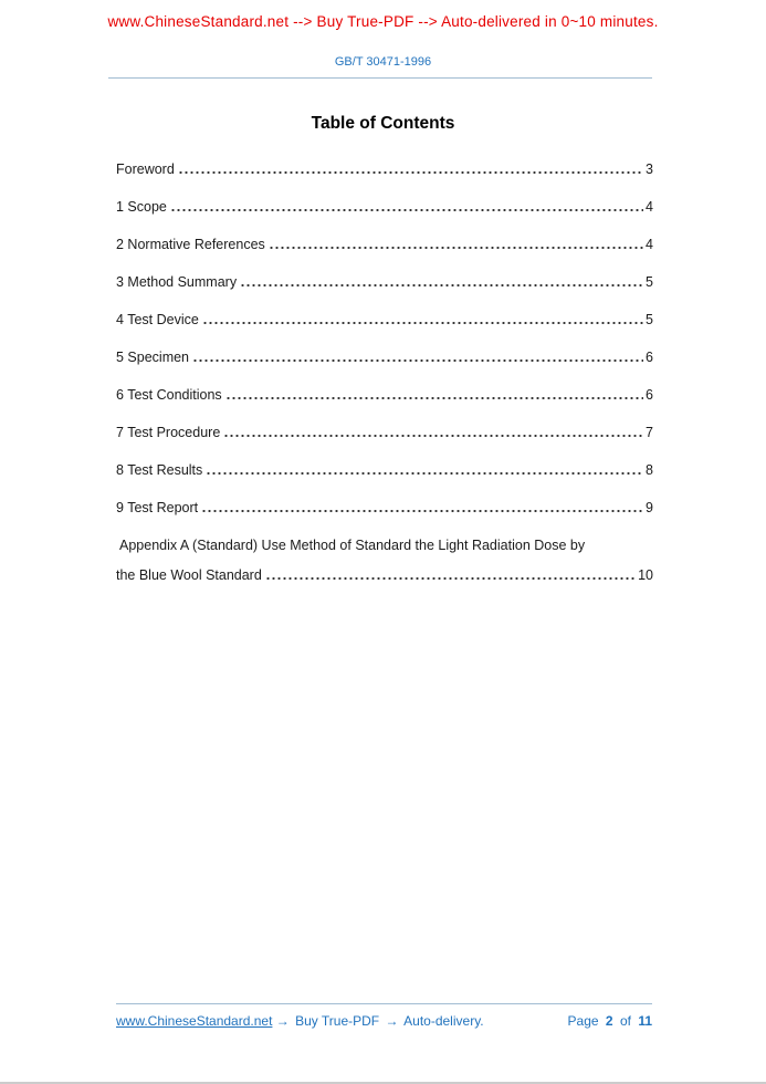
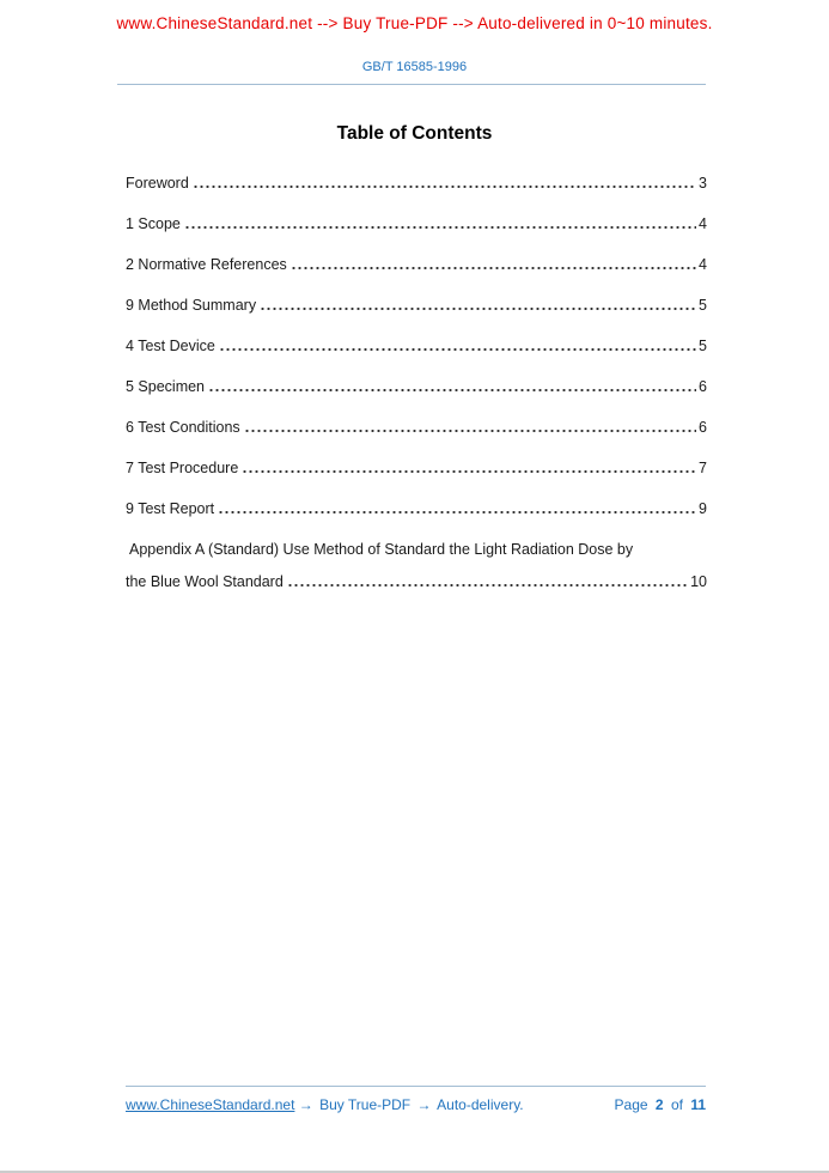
  www.ChineseStandard.net --> Buy True-PDF --> Auto-delivered in 0~10 minutes.
- GB/T 30471-1996
+ GB/T 16585-1996
  Table of Contents
  Foreword
  3
  1 Scope
  4
  2 Normative References
  4
- 3 Method Summary
+ 9 Method Summary
  5
  4 Test Device
  5
  5 Specimen
  6
  6 Test Conditions
  6
  7 Test Procedure
  7
- 8 Test Results
- 8
  9 Test Report
  9
  Appendix A (Standard) Use Method of Standard the Light Radiation Dose by
  the Blue Wool Standard
  10
  www.ChineseStandard.net → Buy True-PDF → Auto-delivery.
  Page 2 of 11
